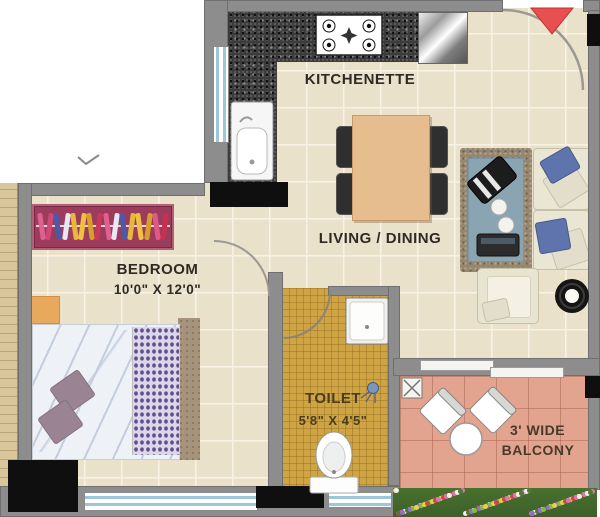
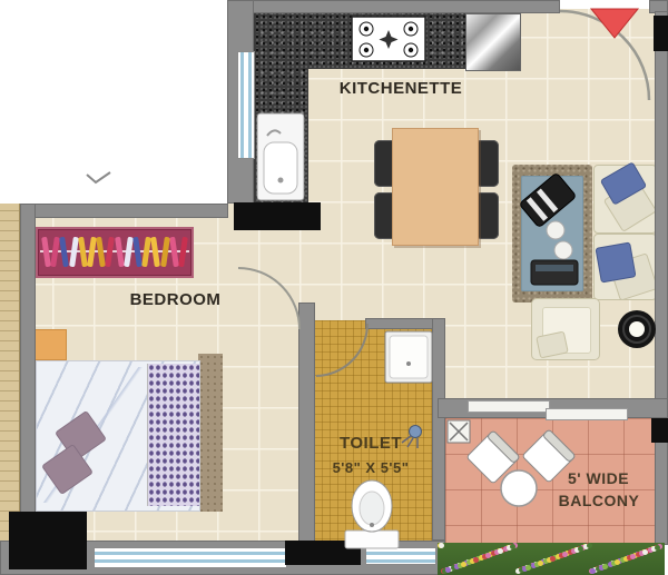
  KITCHENETTE
- LIVING / DINING
  BEDROOM
- 10'0" X 12'0"
  TOILET
- 5'8" X 4'5"
+ 5'8" X 5'5"
- 3' WIDE
+ 5' WIDE
  BALCONY
